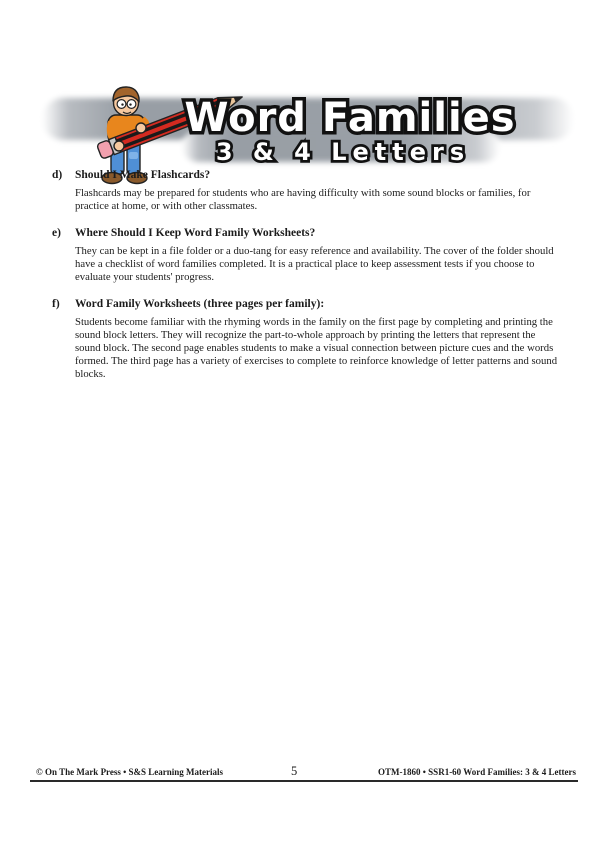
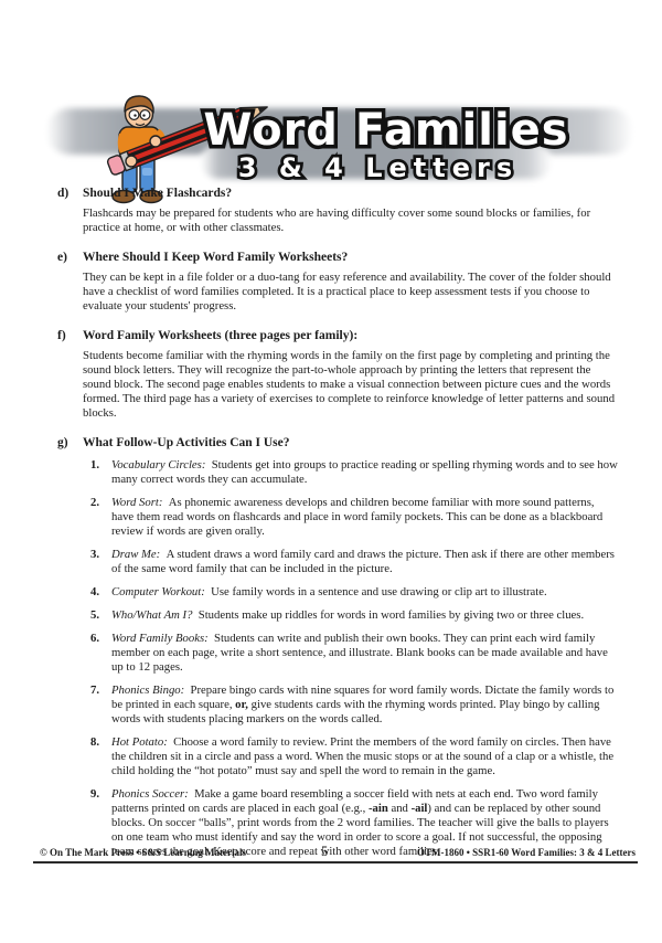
  Word Families
  3 & 4 Letters
  d)
  Should I Make Flashcards?
- Flashcards may be prepared for students who are having difficulty with some sound blocks or families, for practice at home, or with other classmates.
+ Flashcards may be prepared for students who are having difficulty cover some sound blocks or families, for practice at home, or with other classmates.
  e)
  Where Should I Keep Word Family Worksheets?
  They can be kept in a file folder or a duo-tang for easy reference and availability. The cover of the folder should have a checklist of word families completed. It is a practical place to keep assessment tests if you choose to evaluate your students' progress.
  f)
  Word Family Worksheets (three pages per family):
  Students become familiar with the rhyming words in the family on the first page by completing and printing the sound block letters. They will recognize the part-to-whole approach by printing the letters that represent the sound block. The second page enables students to make a visual connection between picture cues and the words formed. The third page has a variety of exercises to complete to reinforce knowledge of letter patterns and sound blocks.
+ g)
+ What Follow-Up Activities Can I Use?
+ 1.
+ Vocabulary Circles: Students get into groups to practice reading or spelling rhyming words and to see how many correct words they can accumulate.
+ 2.
+ Word Sort: As phonemic awareness develops and children become familiar with more sound patterns, have them read words on flashcards and place in word family pockets. This can be done as a blackboard review if words are given orally.
+ 3.
+ Draw Me: A student draws a word family card and draws the picture. Then ask if there are other members of the same word family that can be included in the picture.
+ 4.
+ Computer Workout: Use family words in a sentence and use drawing or clip art to illustrate.
+ 5.
+ Who/What Am I? Students make up riddles for words in word families by giving two or three clues.
+ 6.
+ Word Family Books: Students can write and publish their own books. They can print each wird family member on each page, write a short sentence, and illustrate. Blank books can be made available and have up to 12 pages.
+ 7.
+ Phonics Bingo: Prepare bingo cards with nine squares for word family words. Dictate the family words to be printed in each square, or, give students cards with the rhyming words printed. Play bingo by calling words with students placing markers on the words called.
+ 8.
+ Hot Potato: Choose a word family to review. Print the members of the word family on circles. Then have the children sit in a circle and pass a word. When the music stops or at the sound of a clap or a whistle, the child holding the “hot potato” must say and spell the word to remain in the game.
+ 9.
+ Phonics Soccer: Make a game board resembling a soccer field with nets at each end. Two word family patterns printed on cards are placed in each goal (e.g., -ain and -ail) and can be replaced by other sound blocks. On soccer “balls”, print words from the 2 word families. The teacher will give the balls to players on one team who must identify and say the word in order to score a goal. If not successful, the opposing team scores the goal. Keep score and repeat with other word families.
  © On The Mark Press • S&S Learning Materials
  5
  OTM-1860 • SSR1-60 Word Families: 3 & 4 Letters
